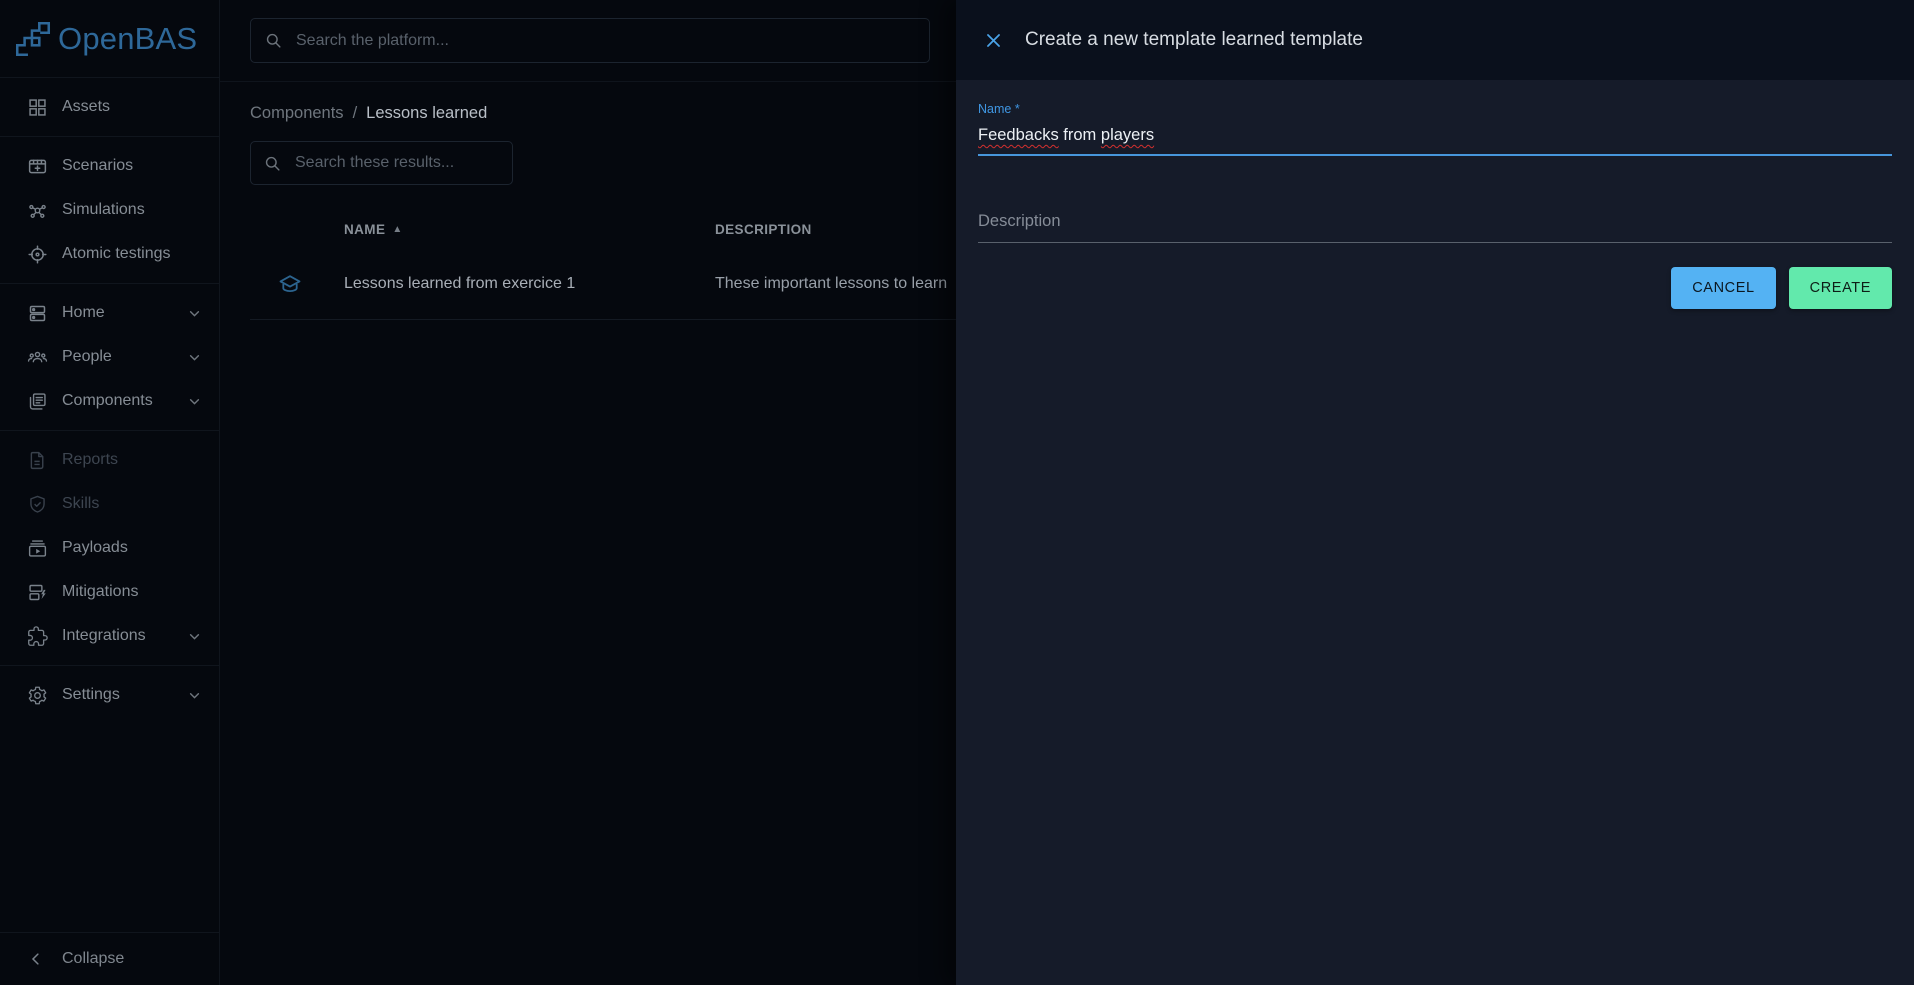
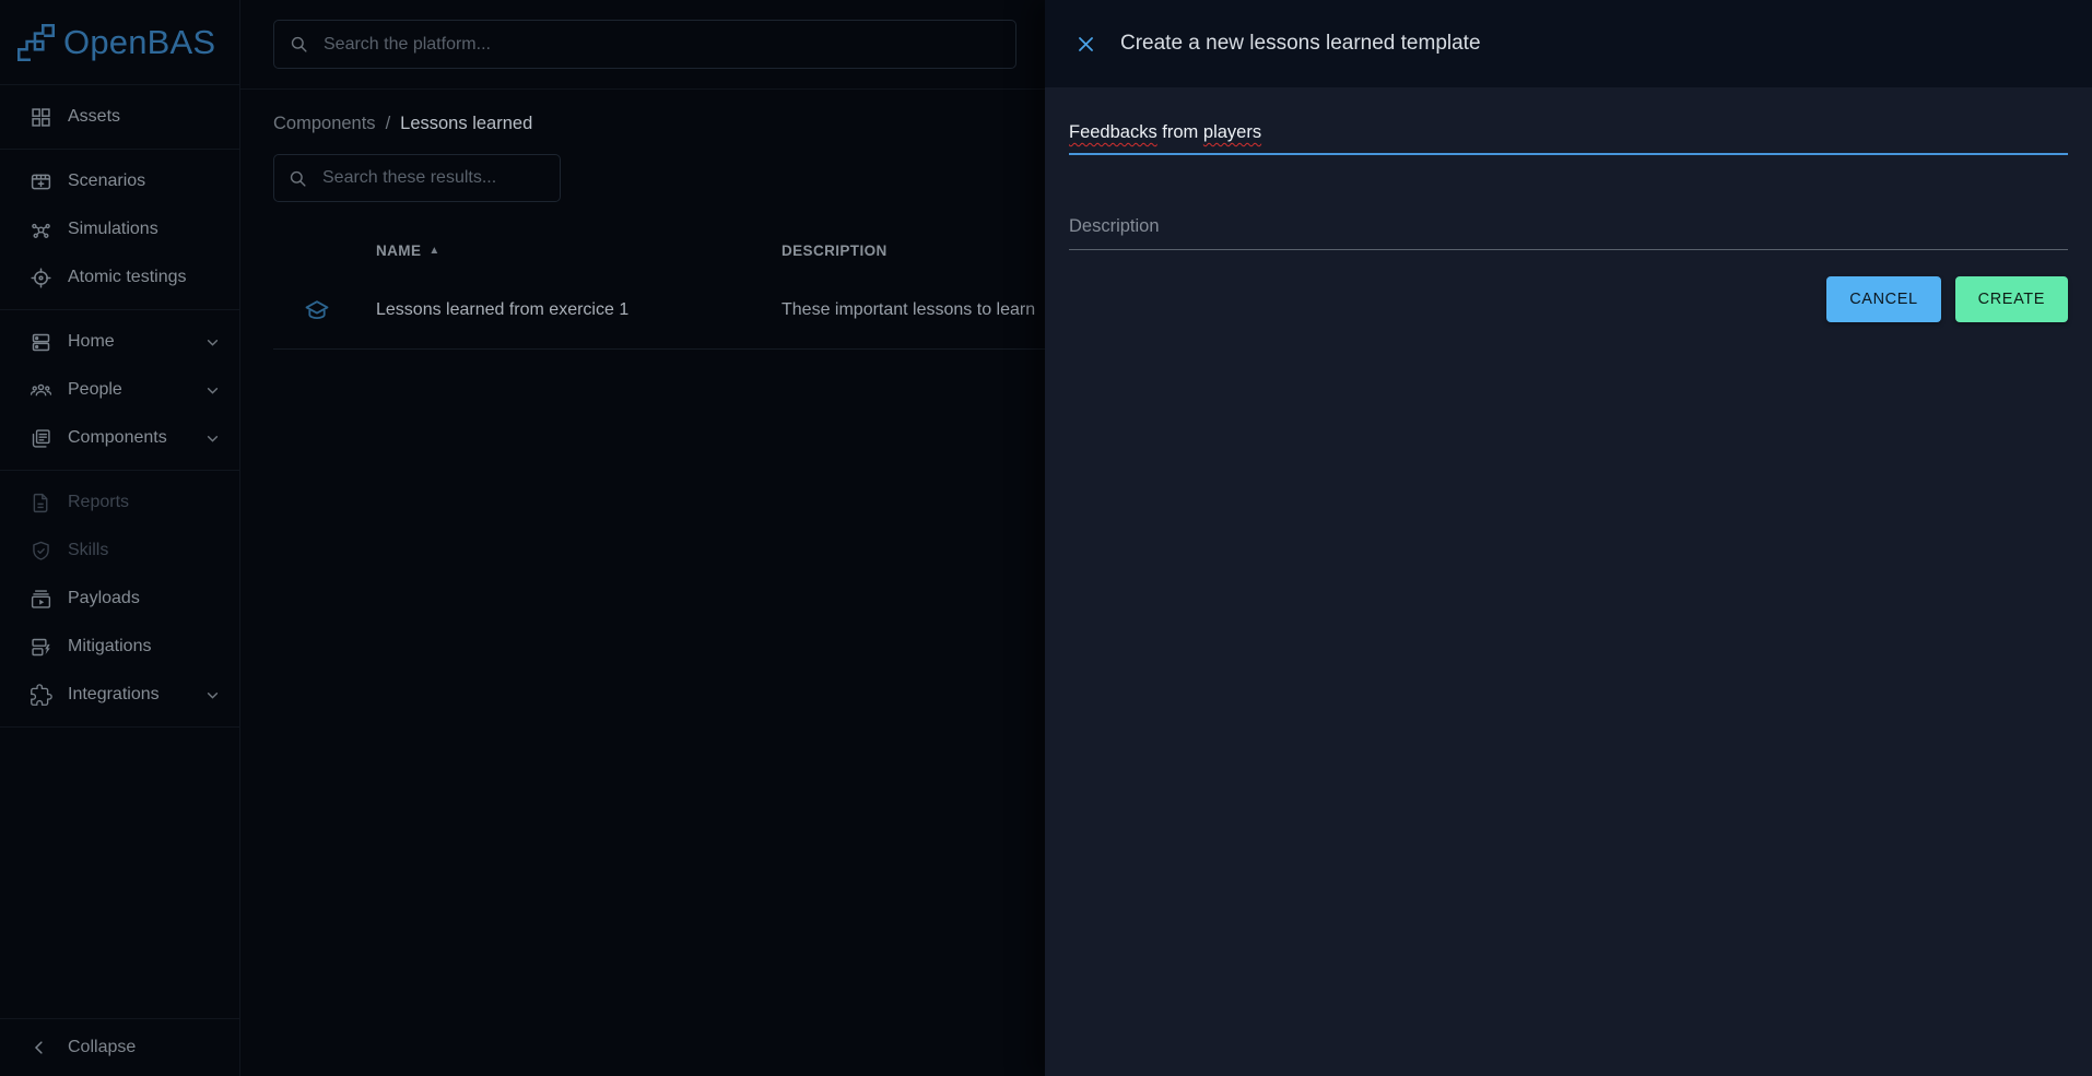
  OpenBAS
  Assets
  Scenarios
  Simulations
  Atomic testings
  Home
  People
  Components
  Reports
  Skills
  Payloads
  Mitigations
  Integrations
- Settings
  Collapse
  Search the platform...
  Components
  /
  Lessons learned
  Search these results...
  NAME
  ▲
  DESCRIPTION
  Lessons learned from exercice 1
  These important lessons to learn
- Create a new template learned template
+ Create a new lessons learned template
- Name *
  Feedbacks from players
  Description
  CANCEL
  CREATE
